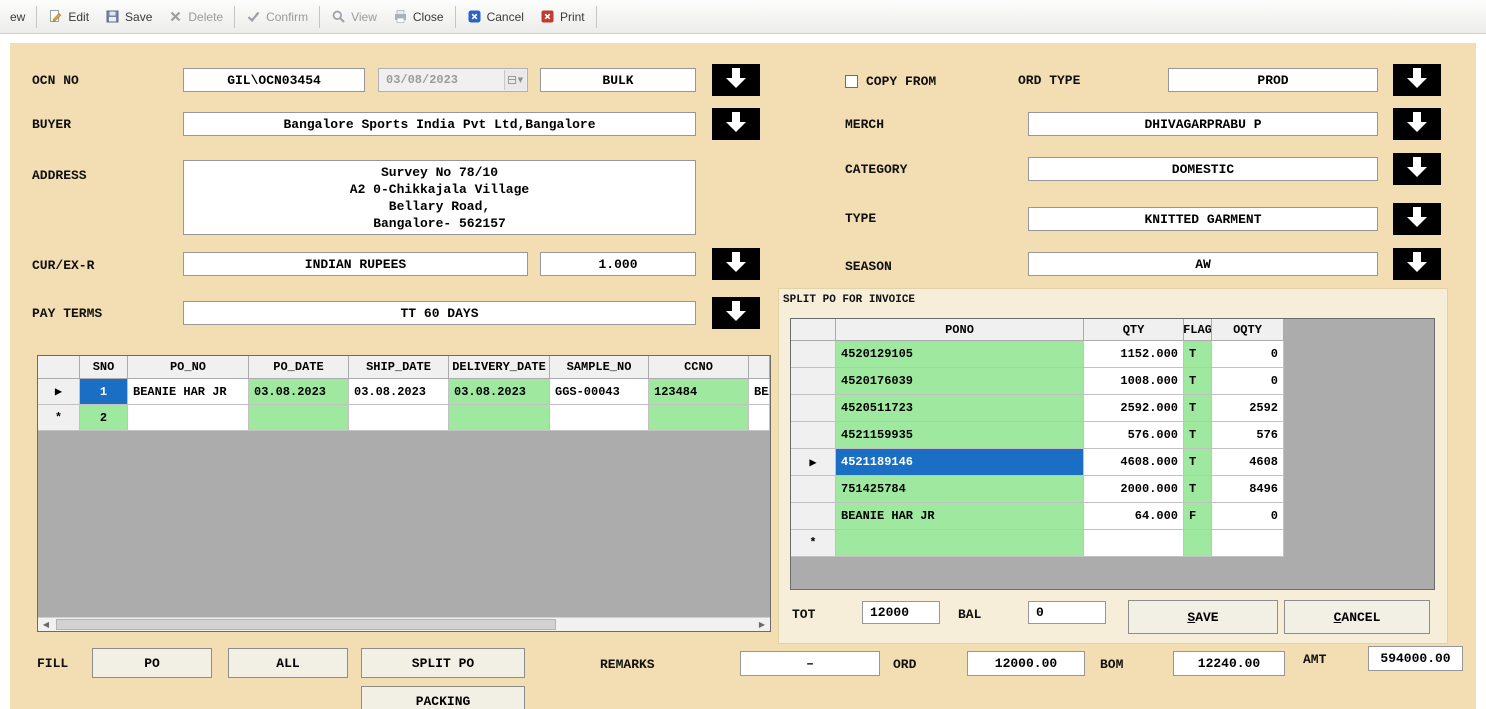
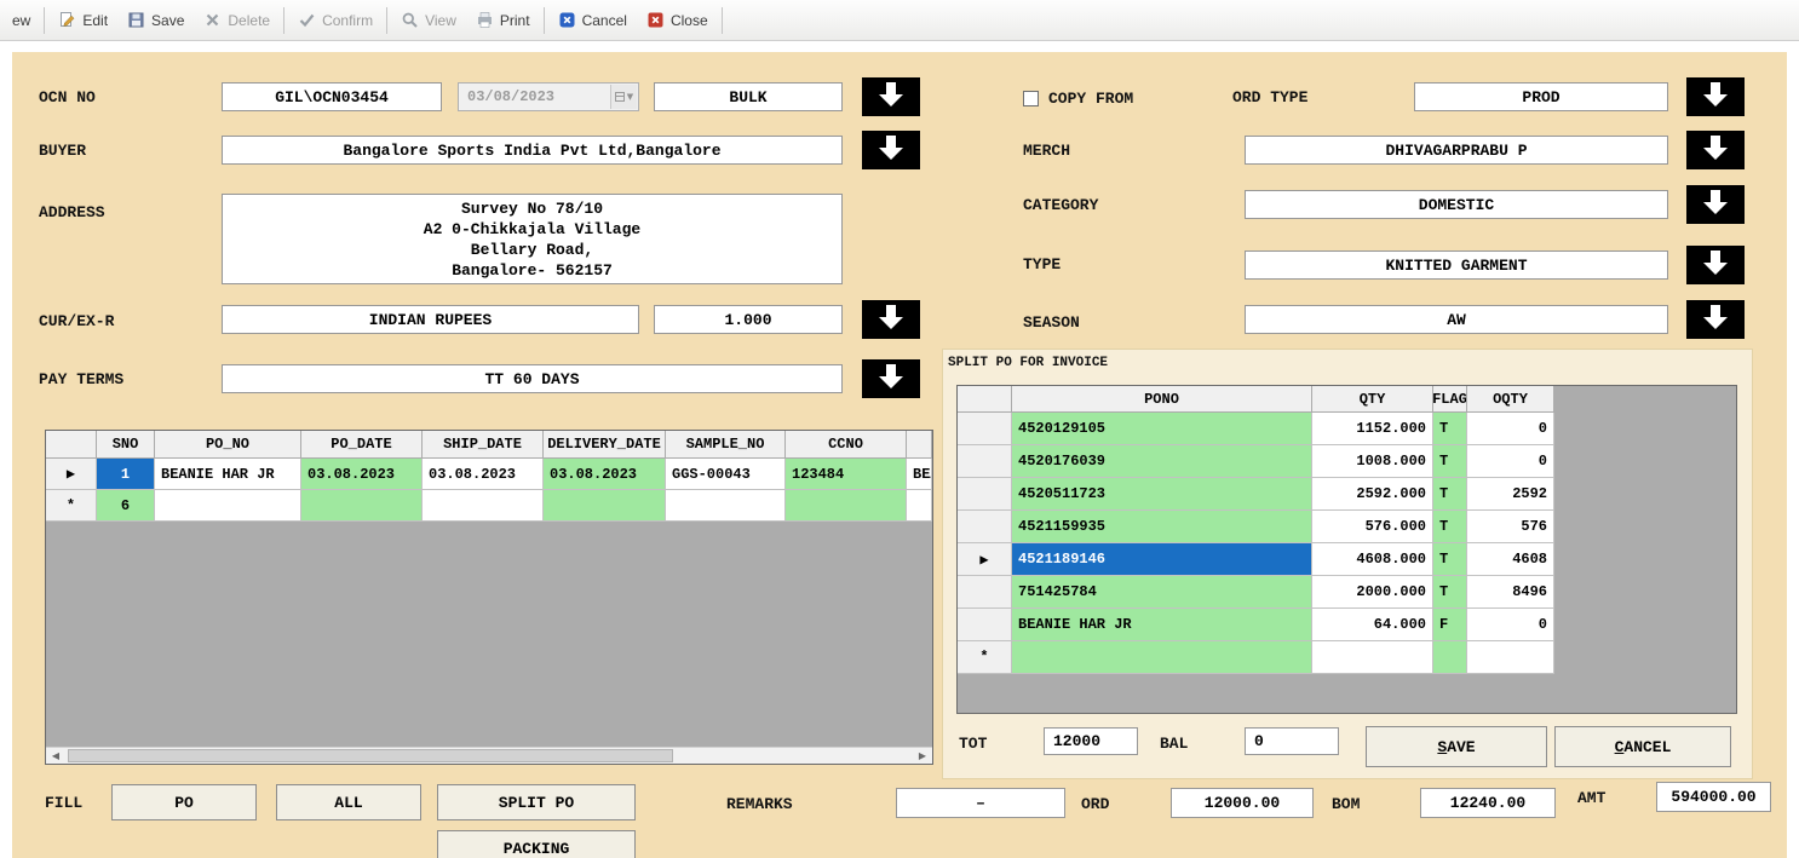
  ew
  Edit
  Save
  Delete
  Confirm
  View
- Close
+ Print
  Cancel
- Print
+ Close
  OCN NO
  GIL\OCN03454
  03/08/2023
  ▼
  BULK
  BUYER
  Bangalore Sports India Pvt Ltd,Bangalore
  ADDRESS
  Survey No 78/10
  A2 0-Chikkajala Village
  Bellary Road,
  Bangalore- 562157
  CUR/EX-R
  INDIAN RUPEES
  1.000
  PAY TERMS
  TT 60 DAYS
  COPY FROM
  ORD TYPE
  PROD
  MERCH
  DHIVAGARPRABU P
  CATEGORY
  DOMESTIC
  TYPE
  KNITTED GARMENT
  SEASON
  AW
  SPLIT PO FOR INVOICE
  PONO
  QTY
  FLAG
  OQTY
  4520129105
  1152.000
  T
  0
  4520176039
  1008.000
  T
  0
  4520511723
  2592.000
  T
  2592
  4521159935
  576.000
  T
  576
  ▶
  4521189146
  4608.000
  T
  4608
  751425784
  2000.000
  T
  8496
  BEANIE HAR JR
  64.000
  F
  0
  *
  TOT
  12000
  BAL
  0
  S
  AVE
  C
  ANCEL
  ◀
  ▶
  SNO
  PO_NO
  PO_DATE
  SHIP_DATE
  DELIVERY_DATE
  SAMPLE_NO
  CCNO
  ▶
  1
  BEANIE HAR JR
  03.08.2023
  03.08.2023
  03.08.2023
  GGS-00043
  123484
  *
- 2
+ 6
  FILL
  PO
  ALL
  SPLIT PO
  PACKING
  REMARKS
  –
  ORD
  12000.00
  BOM
  12240.00
  AMT
  594000.00
